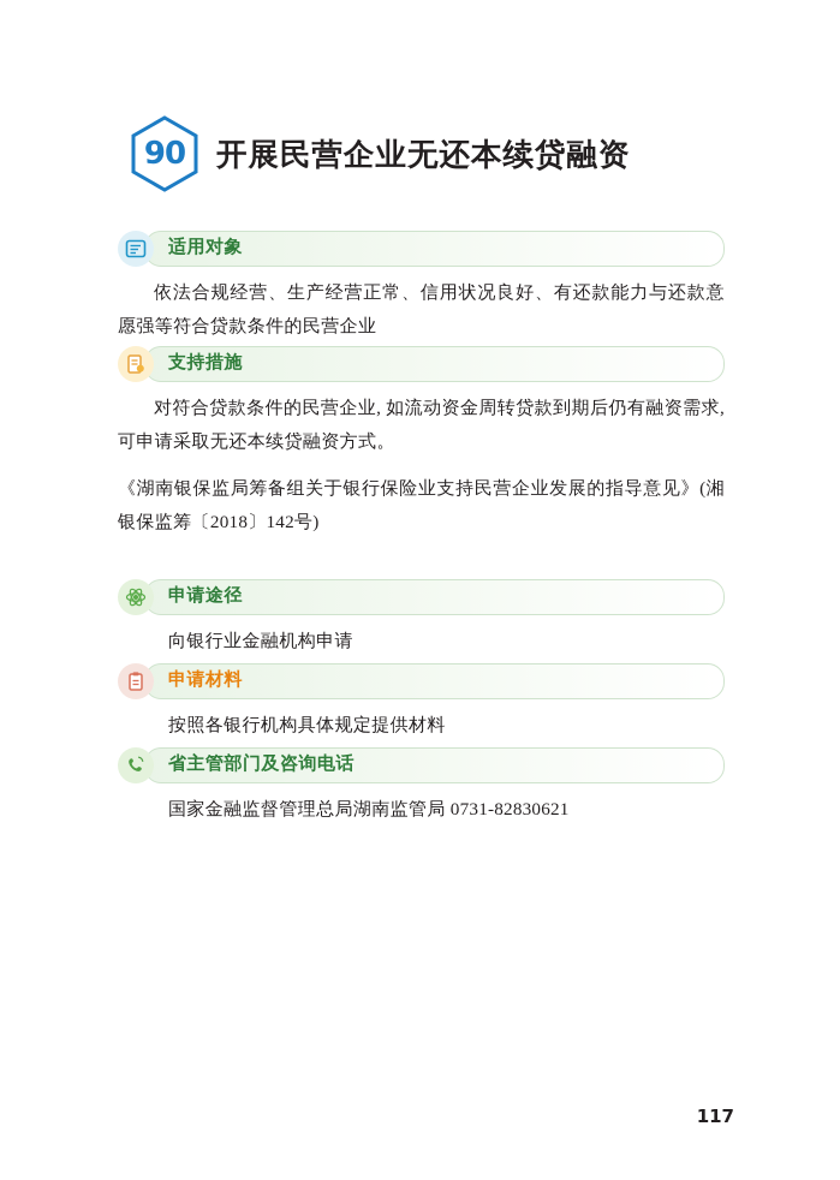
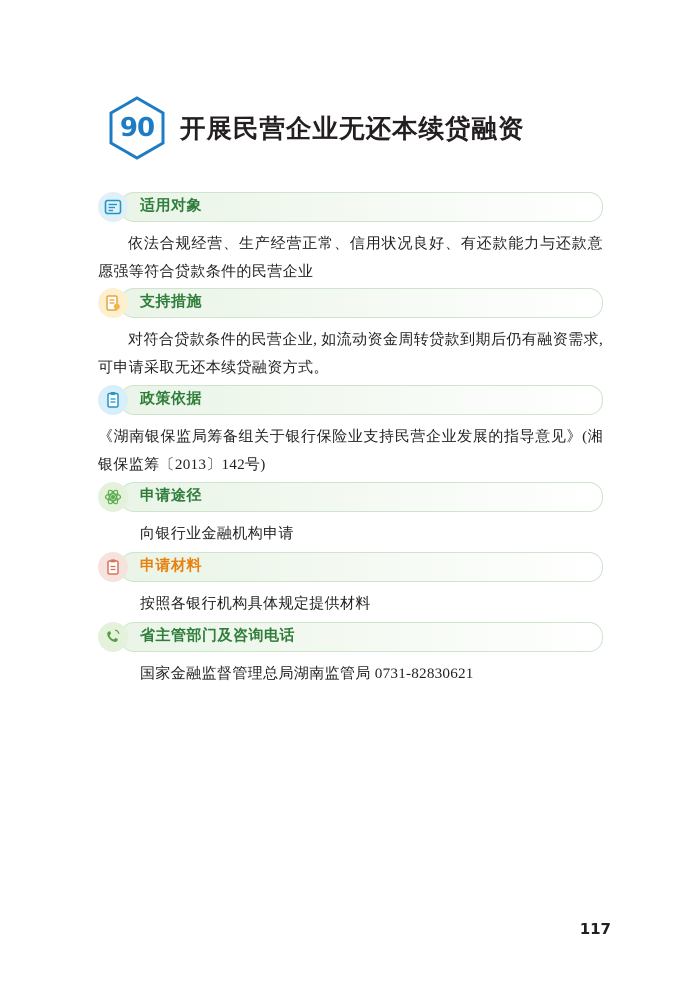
  90
  开展民营企业无还本续贷融资
  适用对象
  依法合规经营、生产经营正常、信用状况良好、有还款能力与还款意愿强等符合贷款条件的民营企业
  支持措施
  对符合贷款条件的民营企业, 如流动资金周转贷款到期后仍有融资需求, 可申请采取无还本续贷融资方式。
+ 政策依据
- 《湖南银保监局筹备组关于银行保险业支持民营企业发展的指导意见》(湘银保监筹〔2018〕142号)
+ 《湖南银保监局筹备组关于银行保险业支持民营企业发展的指导意见》(湘银保监筹〔2013〕142号)
  申请途径
  向银行业金融机构申请
  申请材料
  按照各银行机构具体规定提供材料
  省主管部门及咨询电话
  国家金融监督管理总局湖南监管局 0731-82830621
  117
